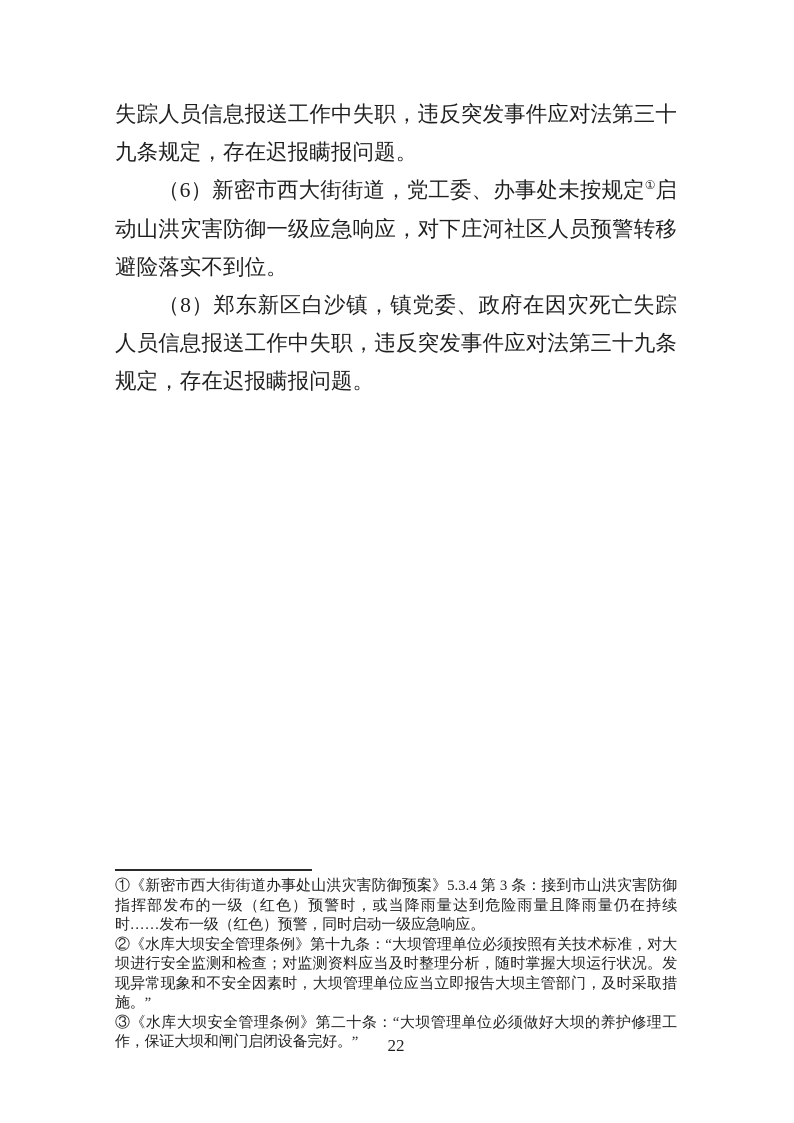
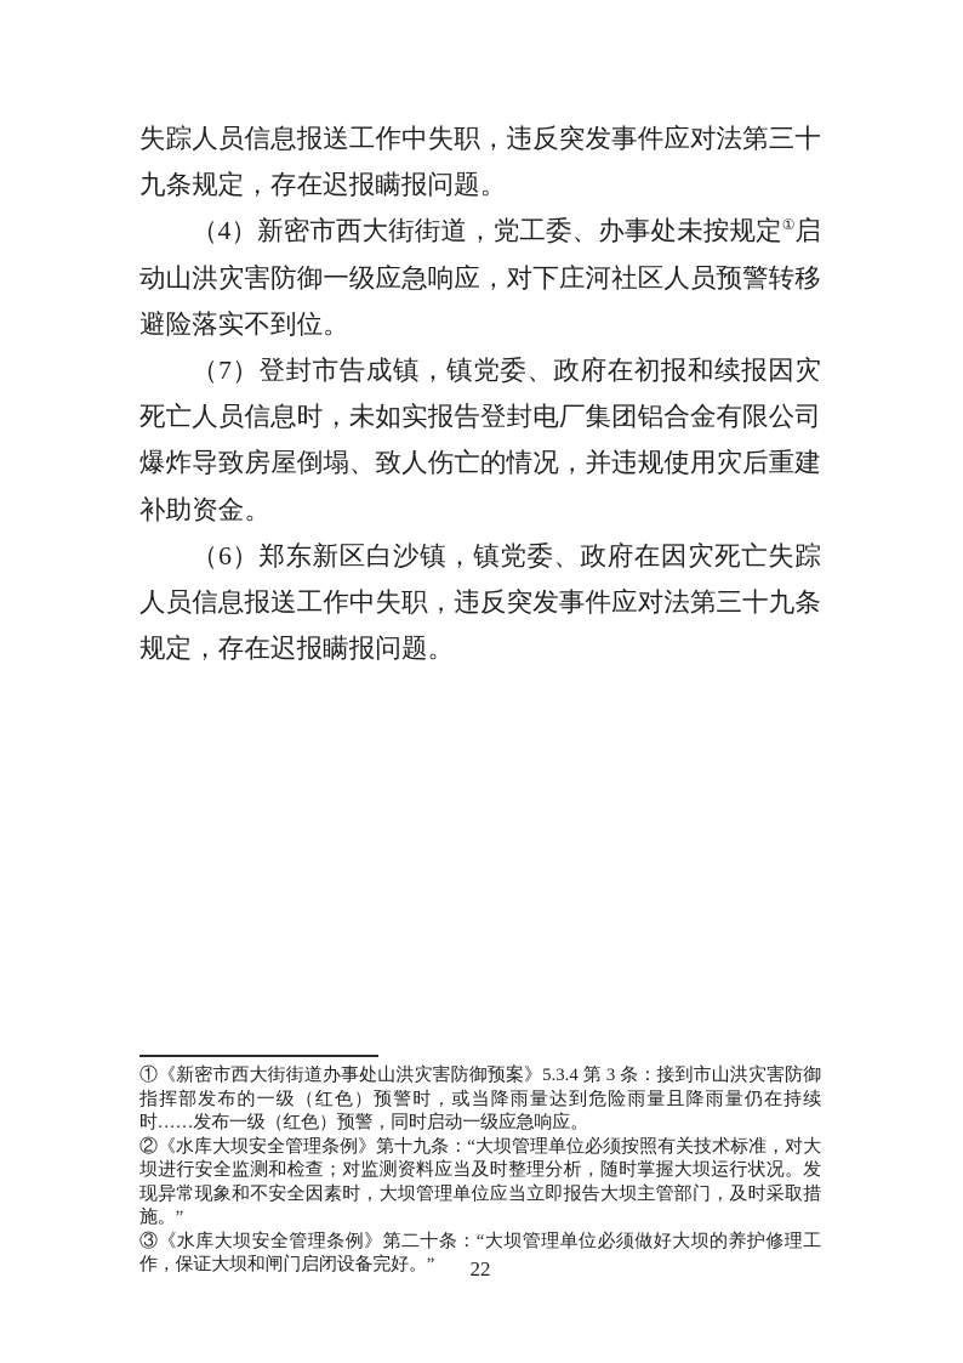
  失踪人员信息报送工作中失职，违反突发事件应对法第三十九条规定，存在迟报瞒报问题。
- （6）新密市西大街街道，党工委、办事处未按规定①启动山洪灾害防御一级应急响应，对下庄河社区人员预警转移避险落实不到位。
+ （4）新密市西大街街道，党工委、办事处未按规定①启动山洪灾害防御一级应急响应，对下庄河社区人员预警转移避险落实不到位。
+ （7）登封市告成镇，镇党委、政府在初报和续报因灾死亡人员信息时，未如实报告登封电厂集团铝合金有限公司爆炸导致房屋倒塌、致人伤亡的情况，并违规使用灾后重建补助资金。
- （8）郑东新区白沙镇，镇党委、政府在因灾死亡失踪人员信息报送工作中失职，违反突发事件应对法第三十九条规定，存在迟报瞒报问题。
+ （6）郑东新区白沙镇，镇党委、政府在因灾死亡失踪人员信息报送工作中失职，违反突发事件应对法第三十九条规定，存在迟报瞒报问题。
  ①《新密市西大街街道办事处山洪灾害防御预案》5.3.4 第 3 条：接到市山洪灾害防御指挥部发布的一级（红色）预警时，或当降雨量达到危险雨量且降雨量仍在持续时……发布一级（红色）预警，同时启动一级应急响应。
  ②《水库大坝安全管理条例》第十九条：“大坝管理单位必须按照有关技术标准，对大坝进行安全监测和检查；对监测资料应当及时整理分析，随时掌握大坝运行状况。发现异常现象和不安全因素时，大坝管理单位应当立即报告大坝主管部门，及时采取措施。”
  ③《水库大坝安全管理条例》第二十条：“大坝管理单位必须做好大坝的养护修理工作，保证大坝和闸门启闭设备完好。”
  22
